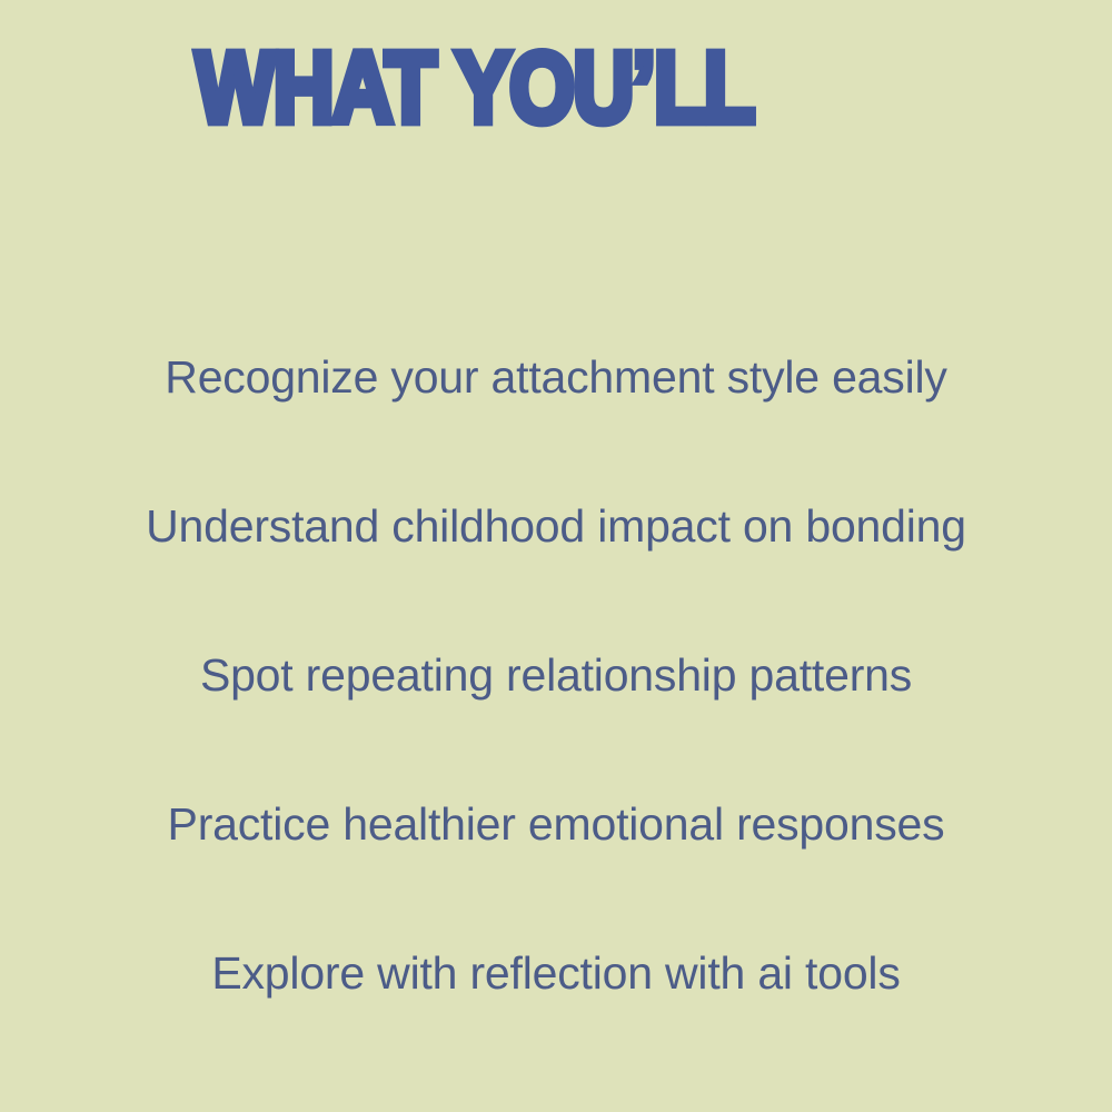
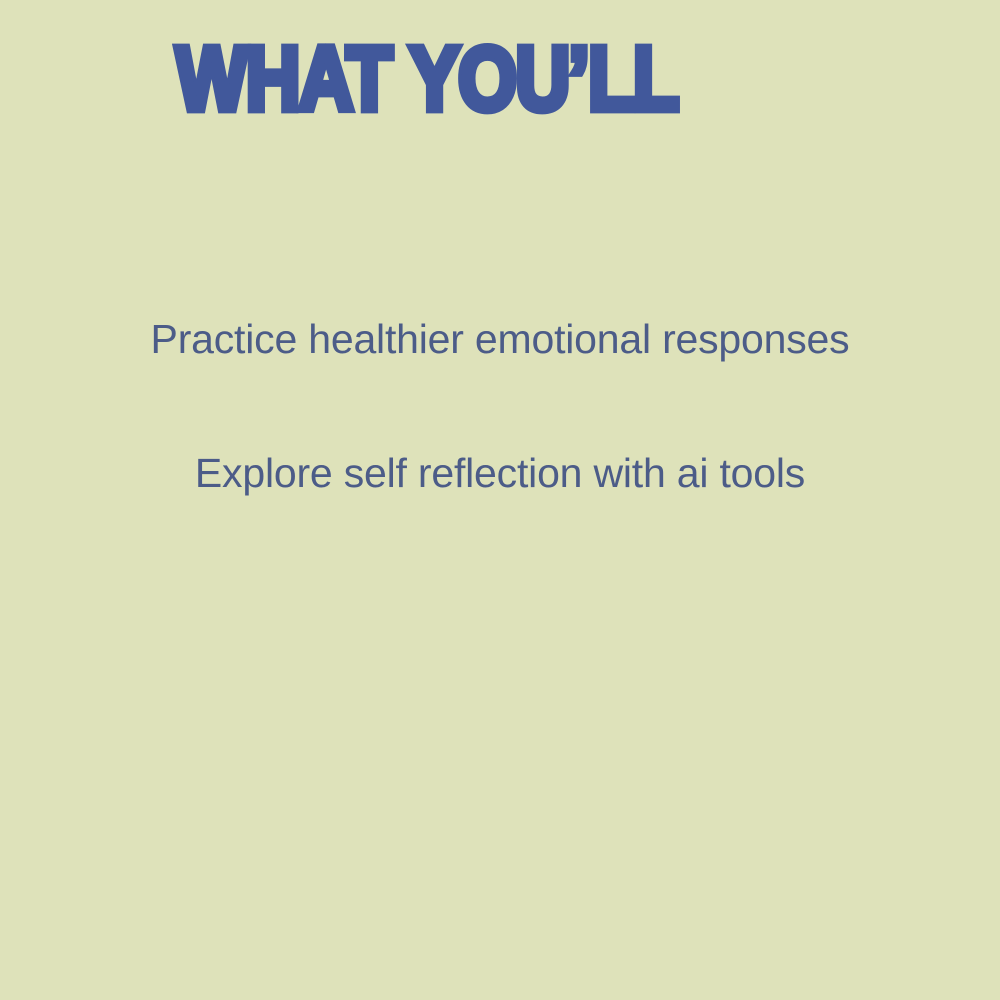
  WHAT YOU’LL
- Recognize your attachment style easily
- Understand childhood impact on bonding
- Spot repeating relationship patterns
  Practice healthier emotional responses
- Explore with reflection with ai tools
+ Explore self reflection with ai tools
